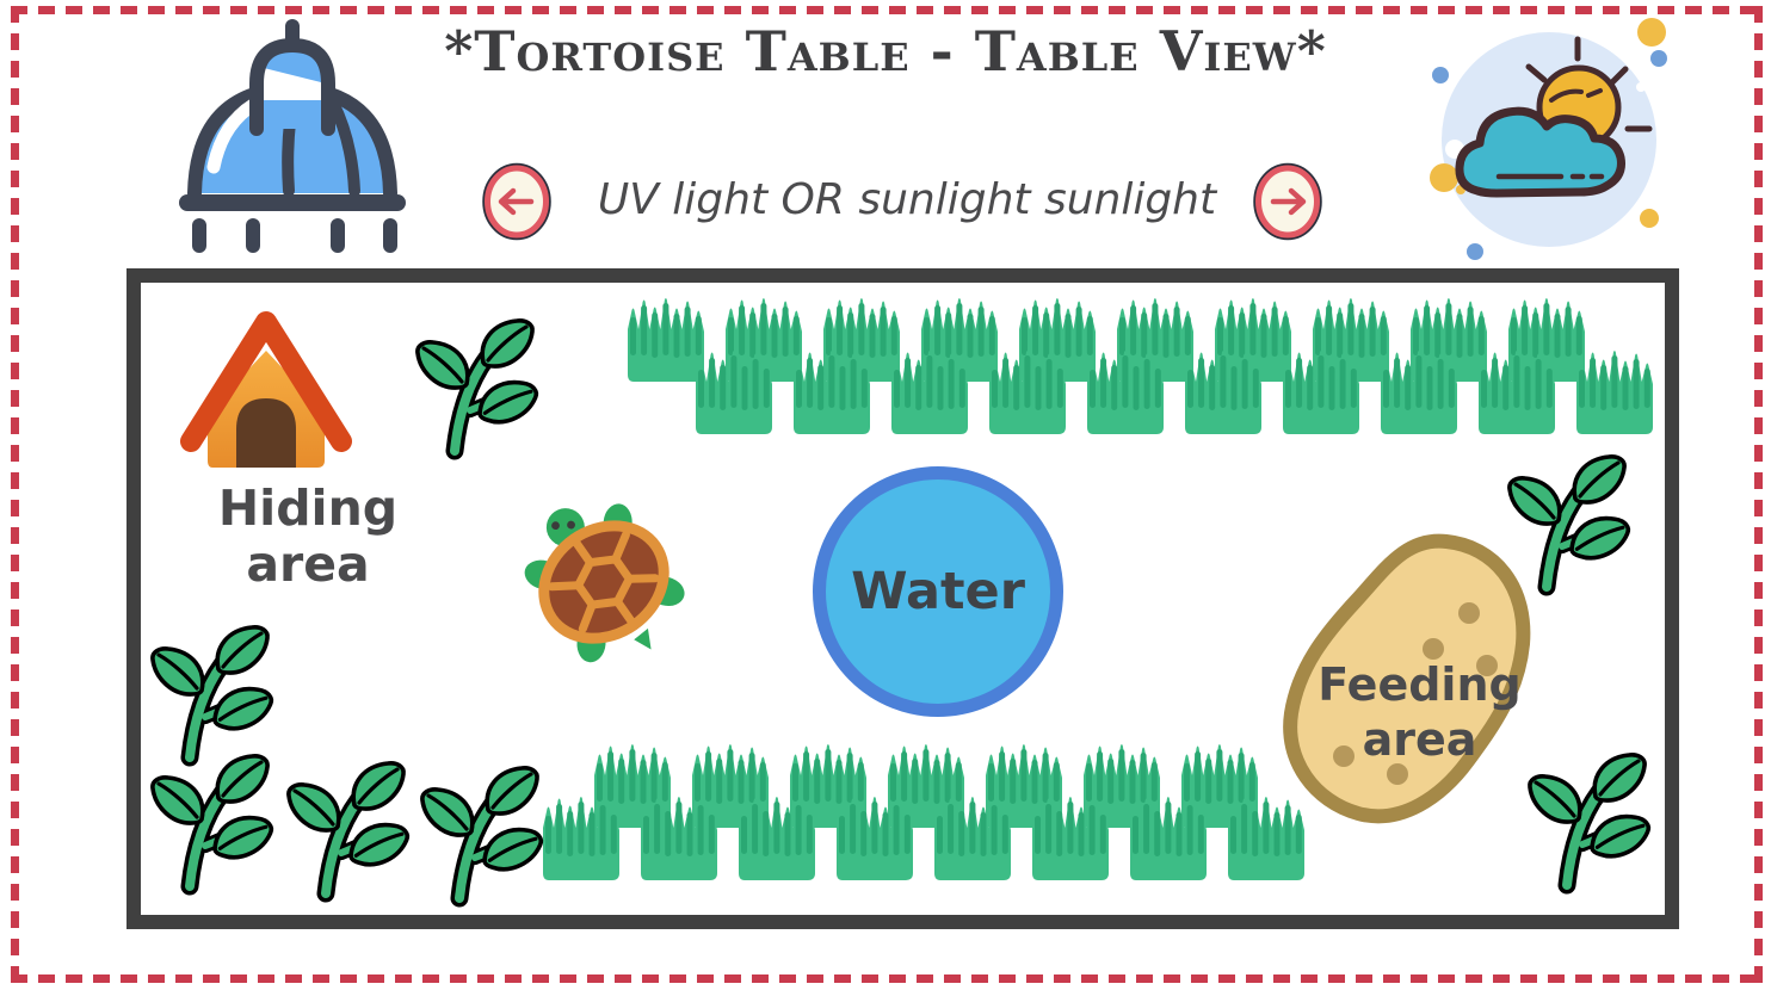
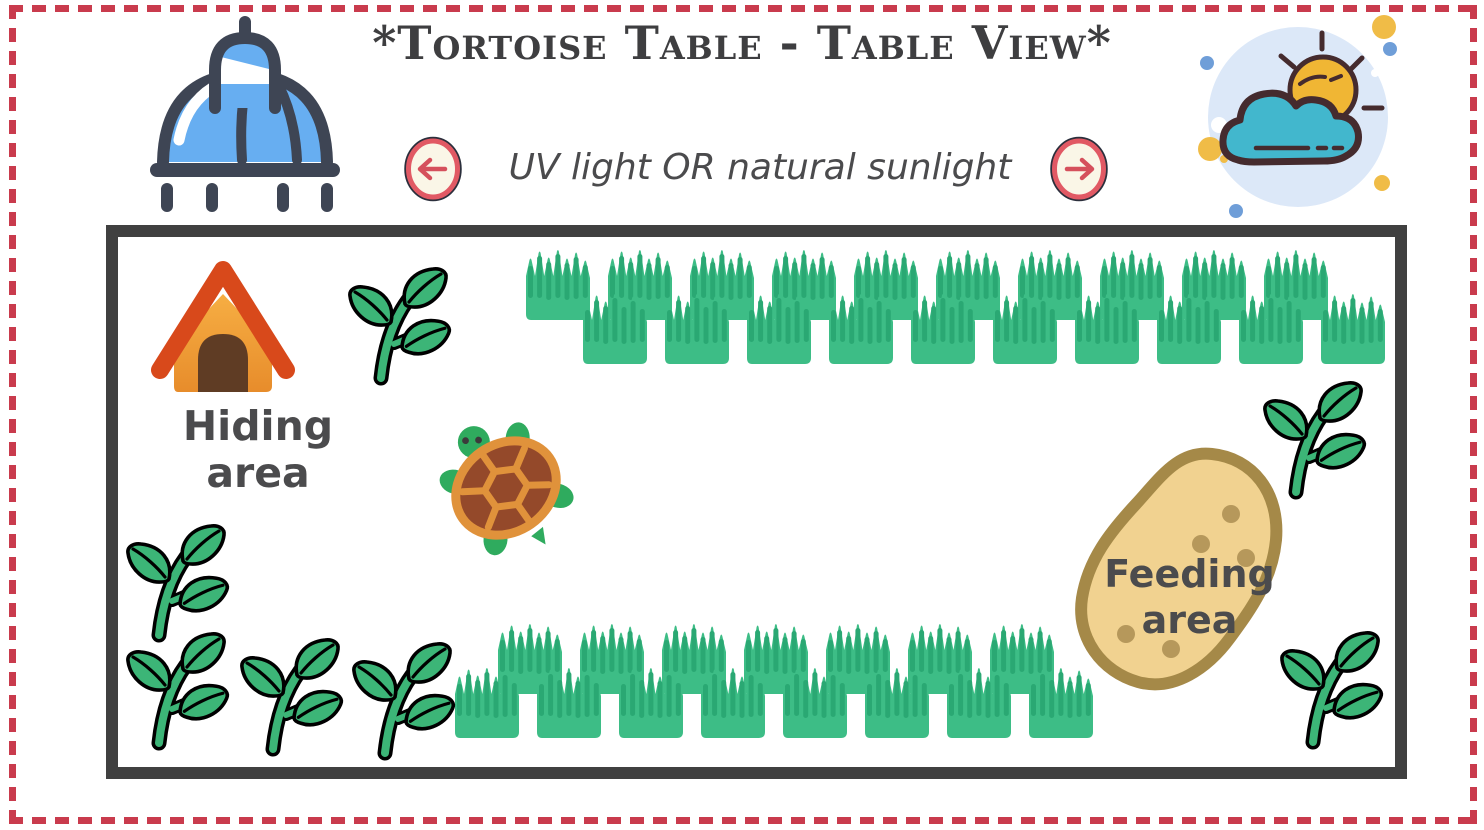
  *Tortoise Table - Table View*
- UV light OR sunlight sunlight
+ UV light OR natural sunlight
  Hiding
  area
- Water
  Feeding
  area
